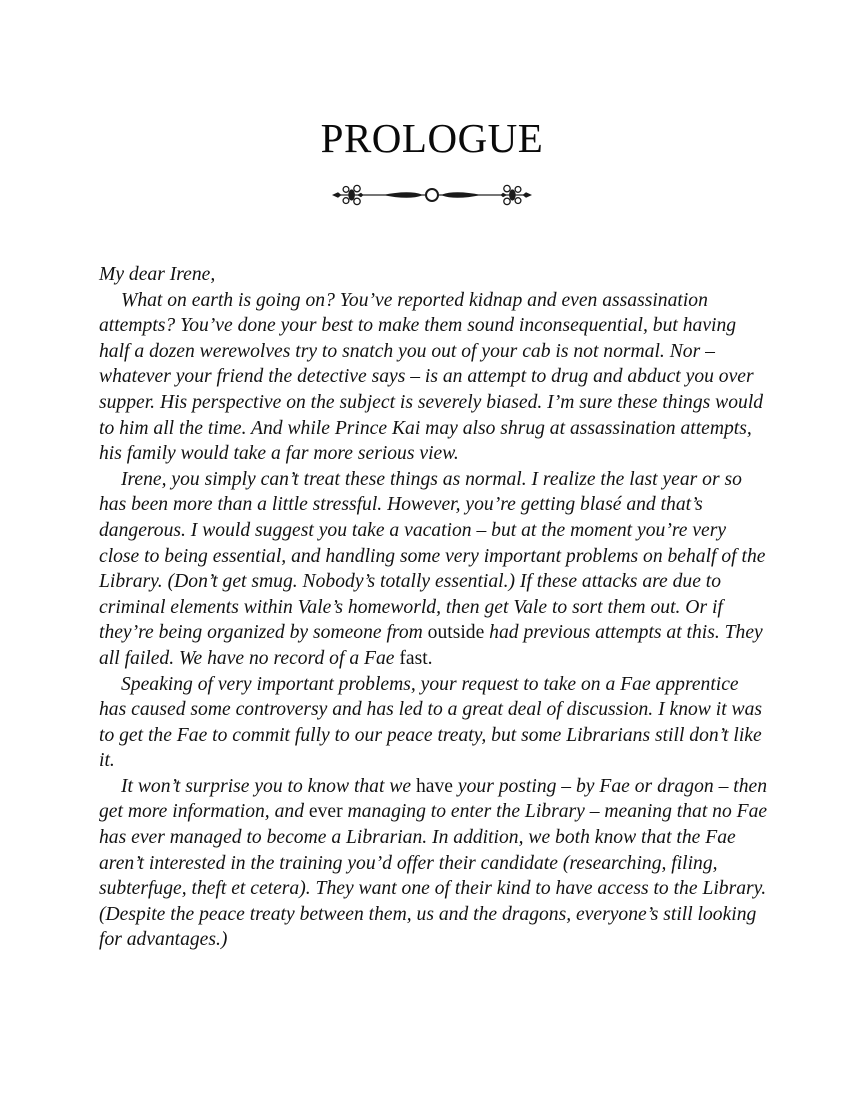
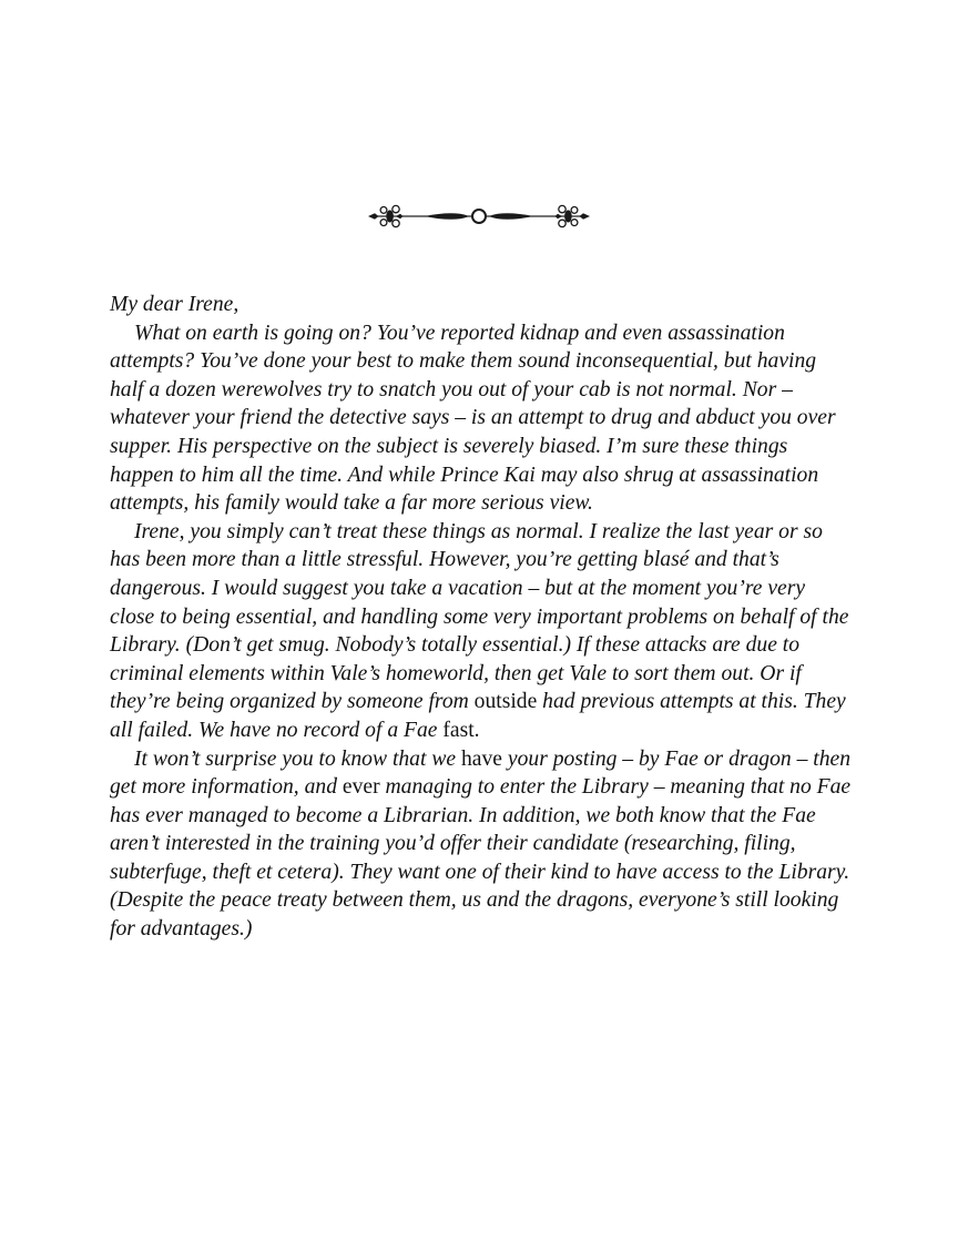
- PROLOGUE
  My dear Irene,
- What on earth is going on? You’ve reported kidnap and even assassination attempts? You’ve done your best to make them sound inconsequential, but having half a dozen werewolves try to snatch you out of your cab is not normal. Nor – whatever your friend the detective says – is an attempt to drug and abduct you over supper. His perspective on the subject is severely biased. I’m sure these things would to him all the time. And while Prince Kai may also shrug at assassination attempts, his family would take a far more serious view.
+ What on earth is going on? You’ve reported kidnap and even assassination attempts? You’ve done your best to make them sound inconsequential, but having half a dozen werewolves try to snatch you out of your cab is not normal. Nor – whatever your friend the detective says – is an attempt to drug and abduct you over supper. His perspective on the subject is severely biased. I’m sure these things happen to him all the time. And while Prince Kai may also shrug at assassination attempts, his family would take a far more serious view.
  Irene, you simply can’t treat these things as normal. I realize the last year or so has been more than a little stressful. However, you’re getting blasé and that’s dangerous. I would suggest you take a vacation – but at the moment you’re very close to being essential, and handling some very important problems on behalf of the Library. (Don’t get smug. Nobody’s totally essential.) If these attacks are due to criminal elements within Vale’s homeworld, then get Vale to sort them out. Or if they’re being organized by someone from outside had previous attempts at this. They all failed. We have no record of a Fae fast.
- Speaking of very important problems, your request to take on a Fae apprentice has caused some controversy and has led to a great deal of discussion. I know it was to get the Fae to commit fully to our peace treaty, but some Librarians still don’t like it.
  It won’t surprise you to know that we have your posting – by Fae or dragon – then get more information, and ever managing to enter the Library – meaning that no Fae has ever managed to become a Librarian. In addition, we both know that the Fae aren’t interested in the training you’d offer their candidate (researching, filing, subterfuge, theft et cetera). They want one of their kind to have access to the Library. (Despite the peace treaty between them, us and the dragons, everyone’s still looking for advantages.)
